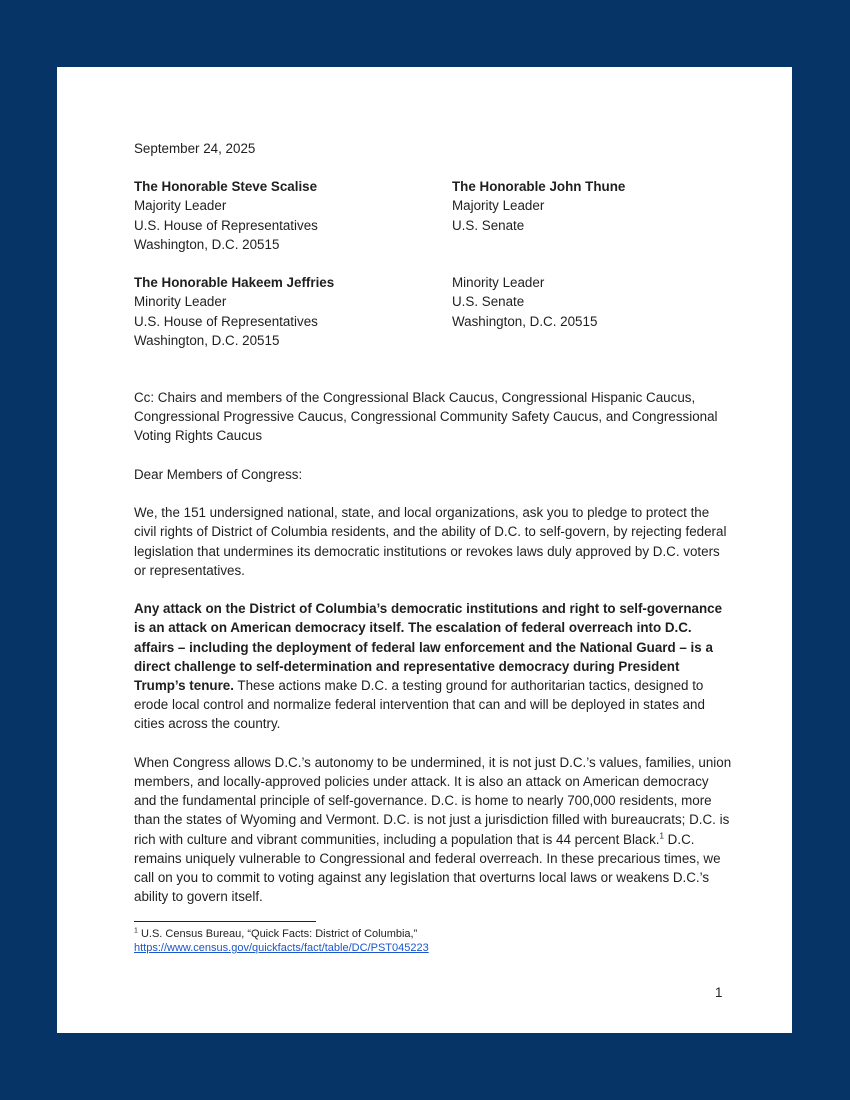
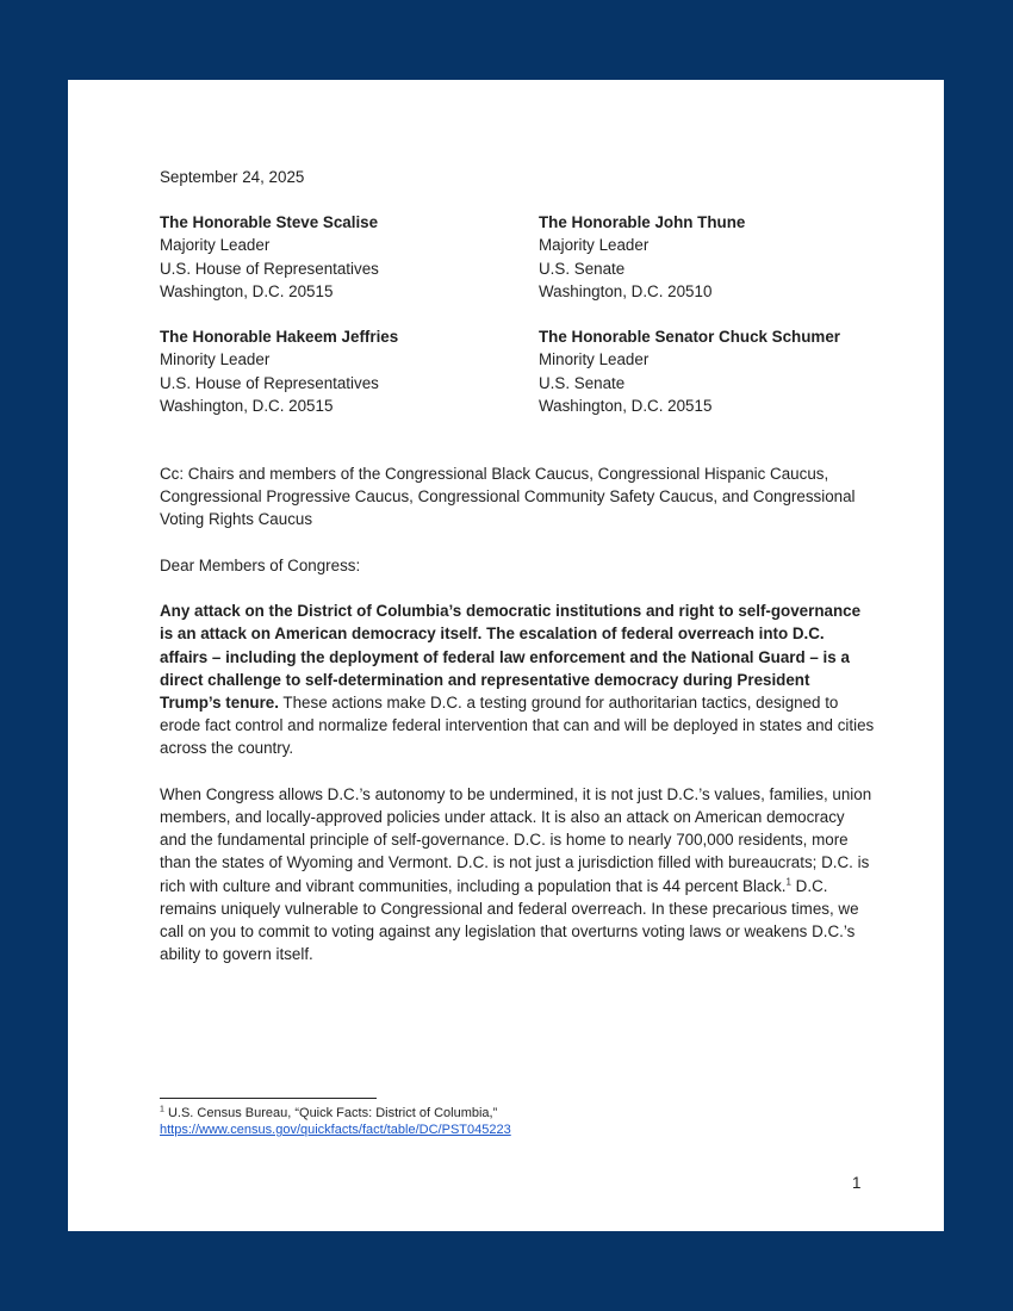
  September 24, 2025
  The Honorable Steve Scalise
  Majority Leader
  U.S. House of Representatives
  Washington, D.C. 20515
  The Honorable John Thune
  Majority Leader
  U.S. Senate
+ Washington, D.C. 20510
  The Honorable Hakeem Jeffries
  Minority Leader
  U.S. House of Representatives
  Washington, D.C. 20515
+ The Honorable Senator Chuck Schumer
  Minority Leader
  U.S. Senate
  Washington, D.C. 20515
  Cc: Chairs and members of the Congressional Black Caucus, Congressional Hispanic Caucus, Congressional Progressive Caucus, Congressional Community Safety Caucus, and Congressional Voting Rights Caucus
  Dear Members of Congress:
- We, the 151 undersigned national, state, and local organizations, ask you to pledge to protect the civil rights of District of Columbia residents, and the ability of D.C. to self-govern, by rejecting federal legislation that undermines its democratic institutions or revokes laws duly approved by D.C. voters or representatives.
- Any attack on the District of Columbia’s democratic institutions and right to self-governance is an attack on American democracy itself. The escalation of federal overreach into D.C. affairs – including the deployment of federal law enforcement and the National Guard – is a direct challenge to self-determination and representative democracy during President Trump’s tenure. These actions make D.C. a testing ground for authoritarian tactics, designed to erode local control and normalize federal intervention that can and will be deployed in states and cities across the country.
+ Any attack on the District of Columbia’s democratic institutions and right to self-governance is an attack on American democracy itself. The escalation of federal overreach into D.C. affairs – including the deployment of federal law enforcement and the National Guard – is a direct challenge to self-determination and representative democracy during President Trump’s tenure. These actions make D.C. a testing ground for authoritarian tactics, designed to erode fact control and normalize federal intervention that can and will be deployed in states and cities across the country.
- When Congress allows D.C.’s autonomy to be undermined, it is not just D.C.’s values, families, union members, and locally-approved policies under attack. It is also an attack on American democracy and the fundamental principle of self-governance. D.C. is home to nearly 700,000 residents, more than the states of Wyoming and Vermont. D.C. is not just a jurisdiction filled with bureaucrats; D.C. is rich with culture and vibrant communities, including a population that is 44 percent Black.1 D.C. remains uniquely vulnerable to Congressional and federal overreach. In these precarious times, we call on you to commit to voting against any legislation that overturns local laws or weakens D.C.’s ability to govern itself.
+ When Congress allows D.C.’s autonomy to be undermined, it is not just D.C.’s values, families, union members, and locally-approved policies under attack. It is also an attack on American democracy and the fundamental principle of self-governance. D.C. is home to nearly 700,000 residents, more than the states of Wyoming and Vermont. D.C. is not just a jurisdiction filled with bureaucrats; D.C. is rich with culture and vibrant communities, including a population that is 44 percent Black.1 D.C. remains uniquely vulnerable to Congressional and federal overreach. In these precarious times, we call on you to commit to voting against any legislation that overturns voting laws or weakens D.C.’s ability to govern itself.
  U.S. Census Bureau, “Quick Facts: District of Columbia,”
  https://www.census.gov/quickfacts/fact/table/DC/PST045223
  1
